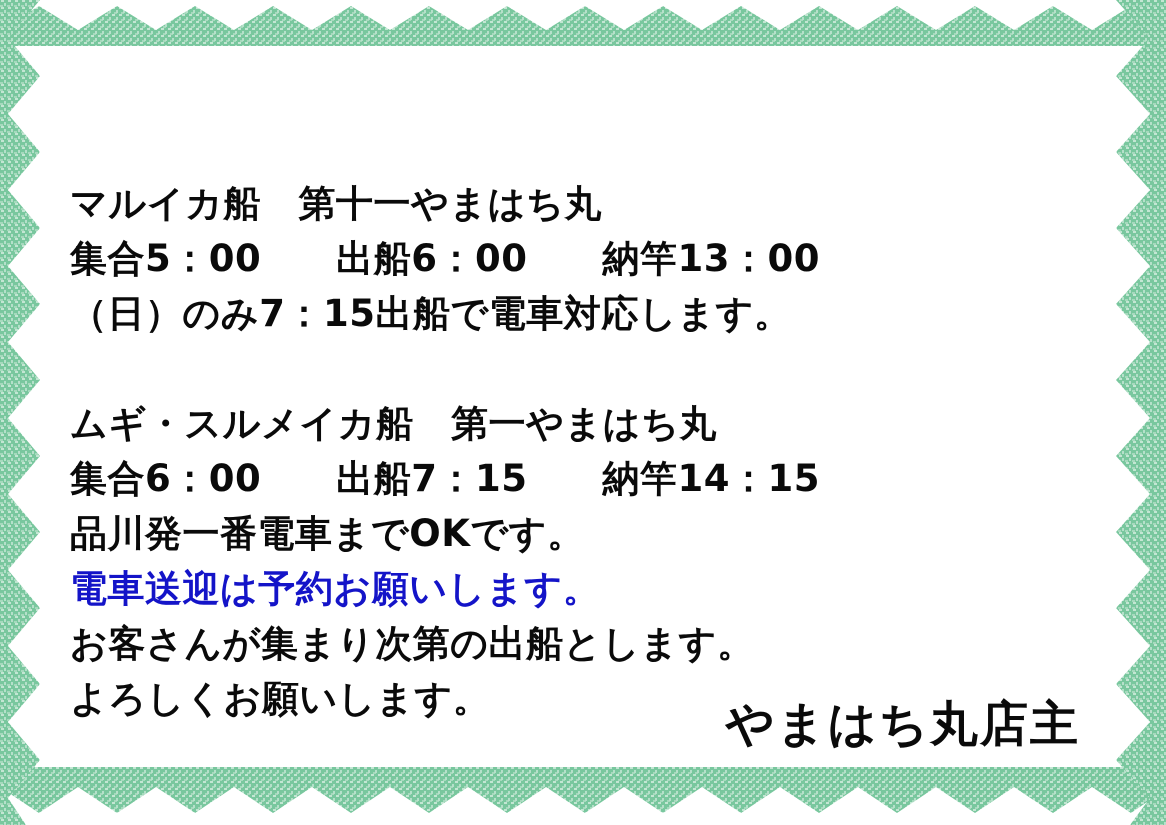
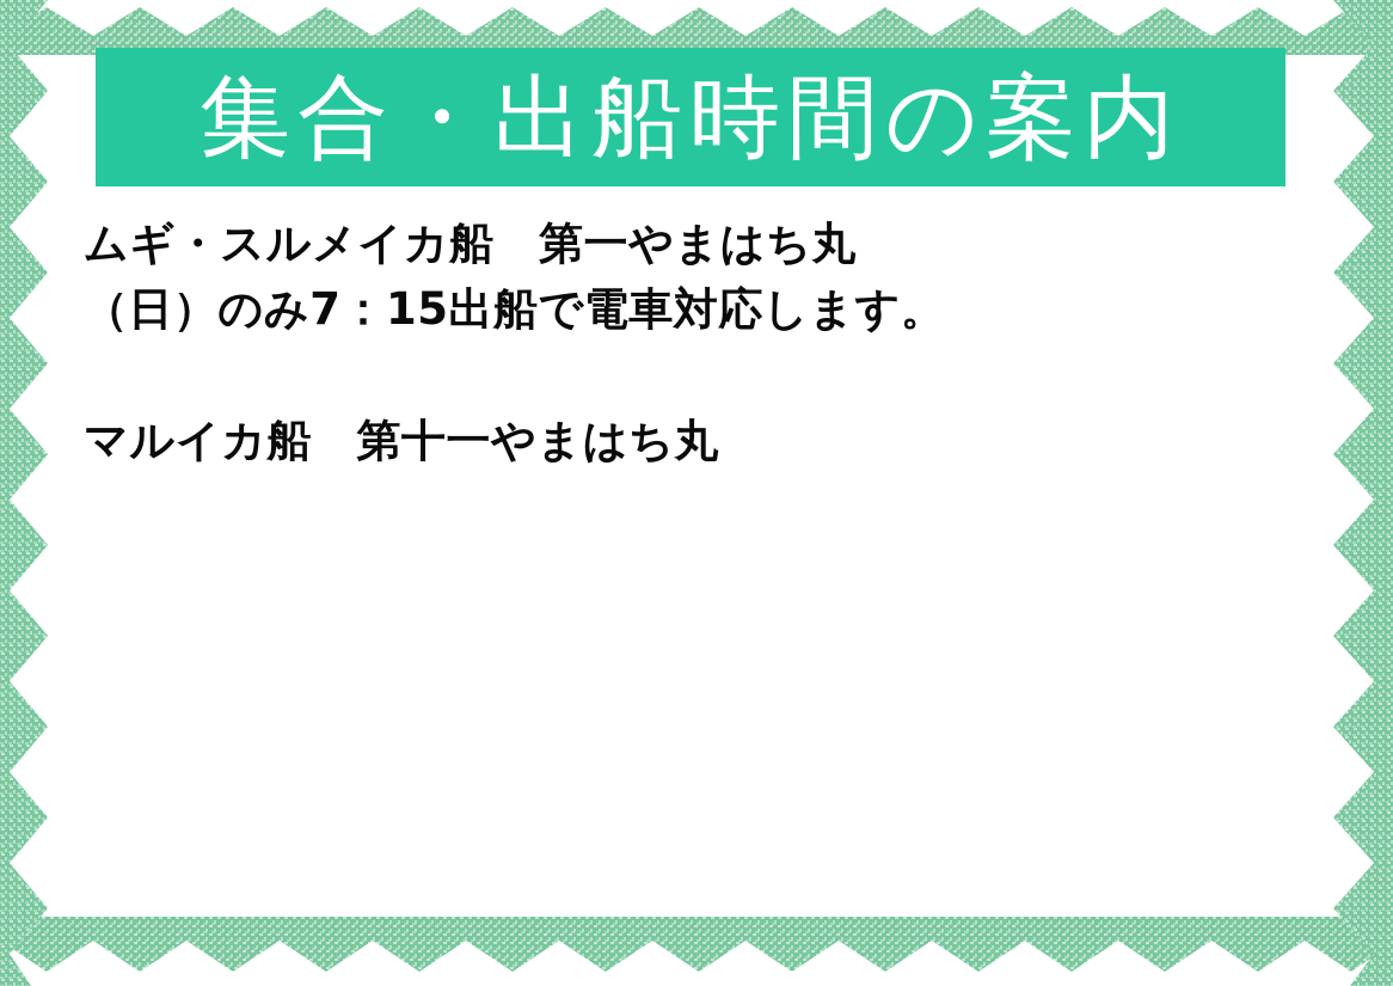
+ 集合・出船時間の案内
- マルイカ船 第十一やまはち丸
+ ムギ・スルメイカ船 第一やまはち丸
- 集合5：00 出船6：00 納竿13：00
  （日）のみ7：15出船で電車対応します。
- ムギ・スルメイカ船 第一やまはち丸
+ マルイカ船 第十一やまはち丸
- 集合6：00 出船7：15 納竿14：15
- 品川発一番電車までOKです。
- 電車送迎は予約お願いします。
- お客さんが集まり次第の出船とします。
- よろしくお願いします。
- やまはち丸店主
